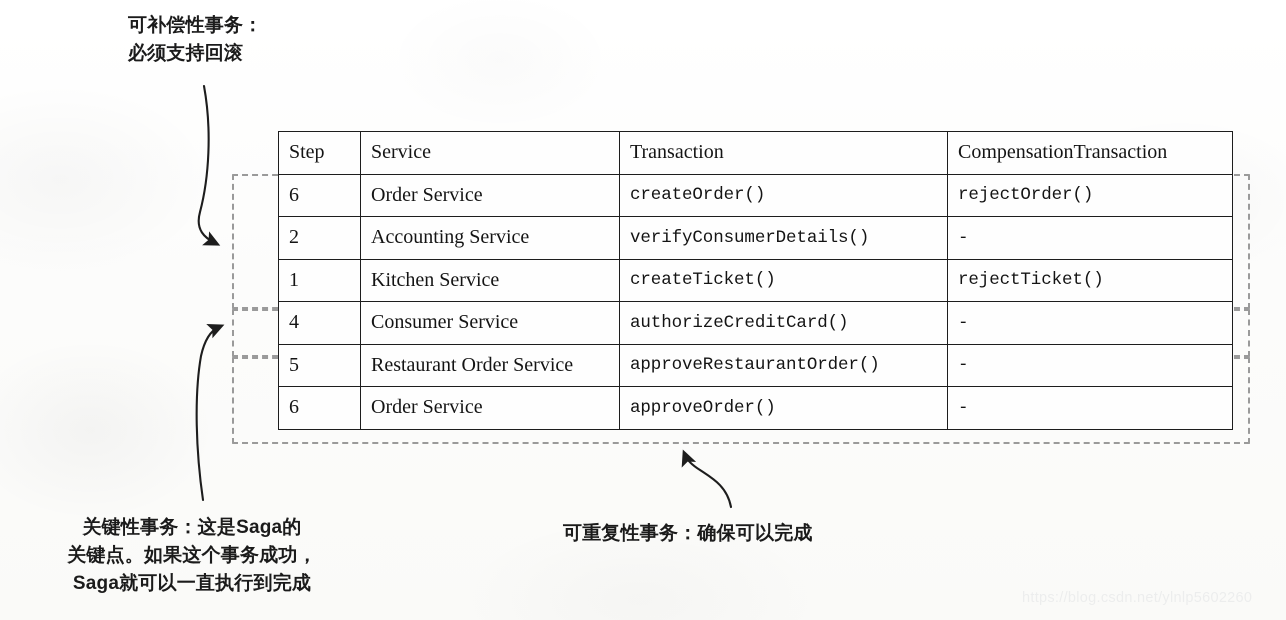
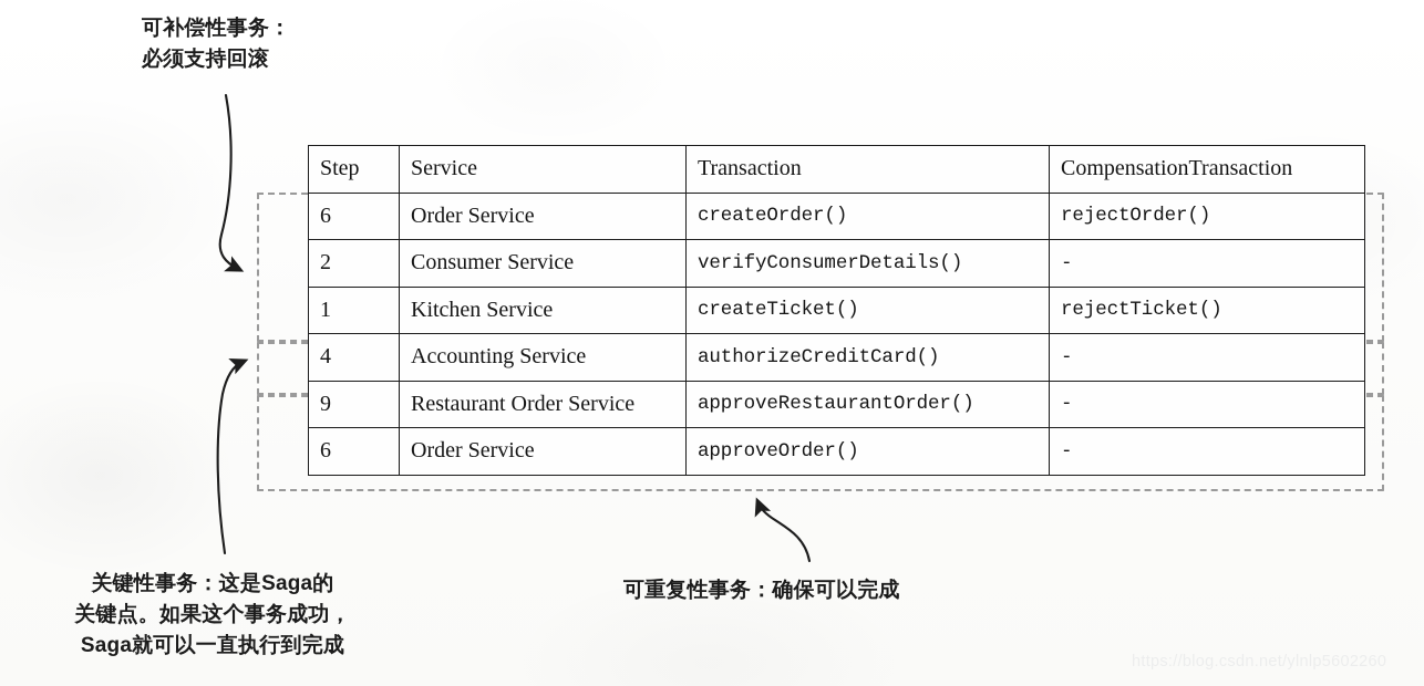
  可补偿性事务：
  必须支持回滚
  关键性事务：这是Saga的
  关键点。如果这个事务成功，
  Saga就可以一直执行到完成
  可重复性事务：确保可以完成
  Step	Service	Transaction	CompensationTransaction
  6	Order Service	createOrder()	rejectOrder()
- 2	Accounting Service	verifyConsumerDetails()	-
+ 2	Consumer Service	verifyConsumerDetails()	-
  1	Kitchen Service	createTicket()	rejectTicket()
- 4	Consumer Service	authorizeCreditCard()	-
+ 4	Accounting Service	authorizeCreditCard()	-
- 5	Restaurant Order Service	approveRestaurantOrder()	-
+ 9	Restaurant Order Service	approveRestaurantOrder()	-
  6	Order Service	approveOrder()	-
